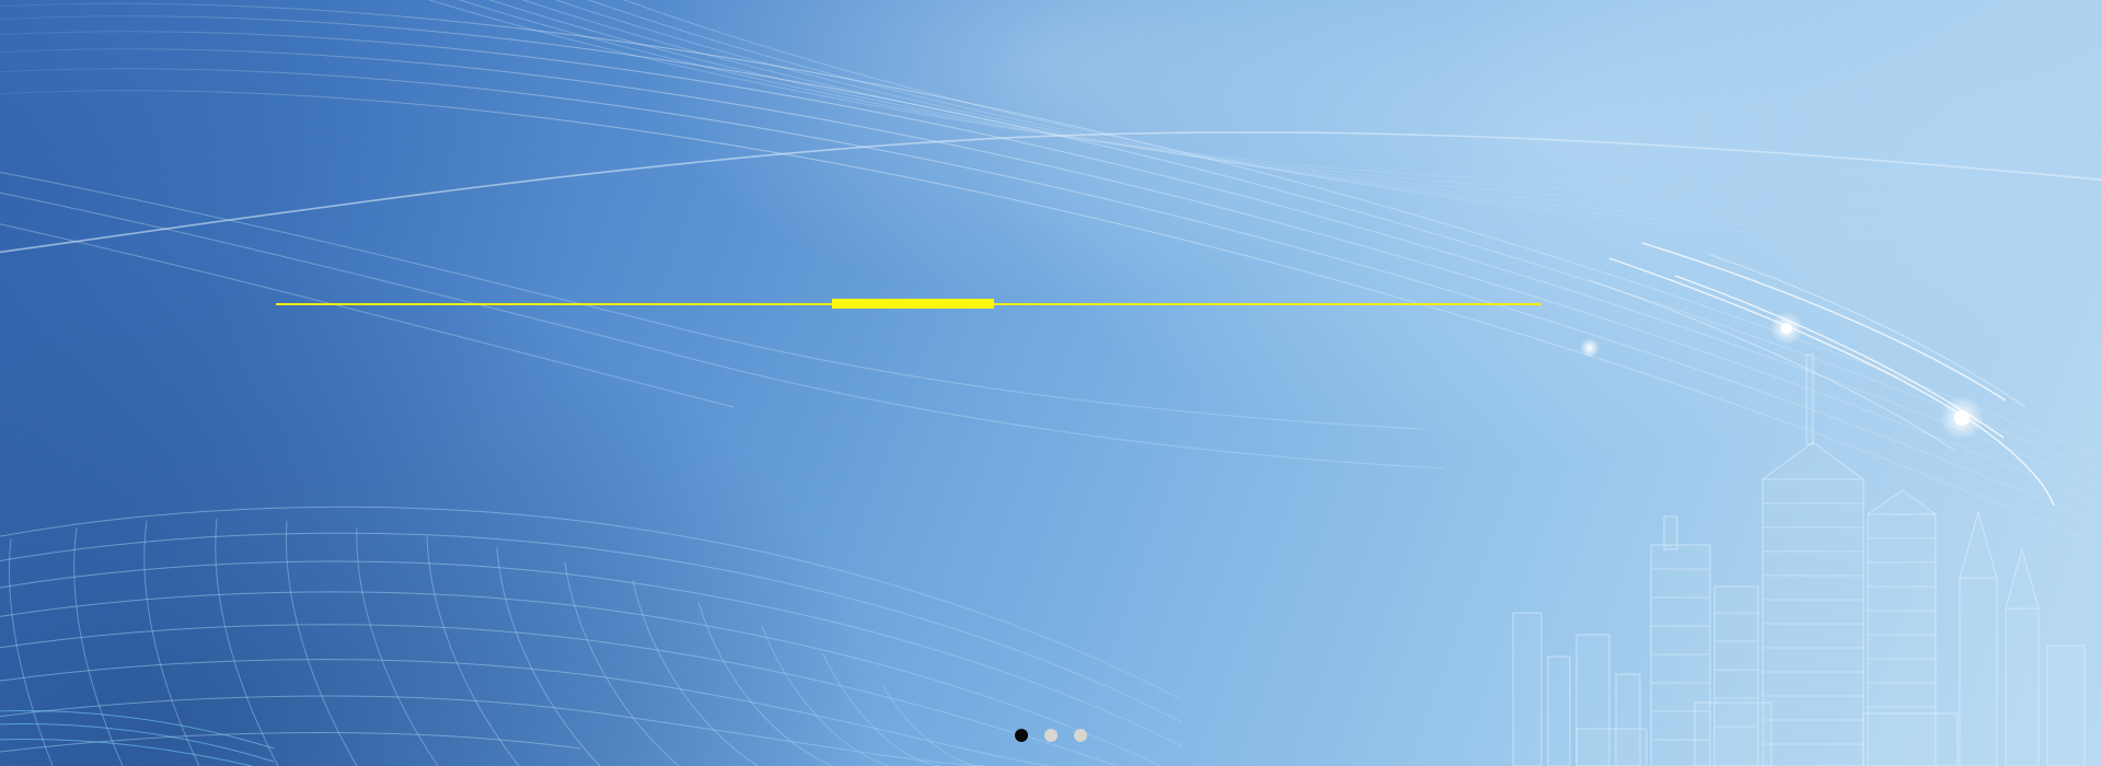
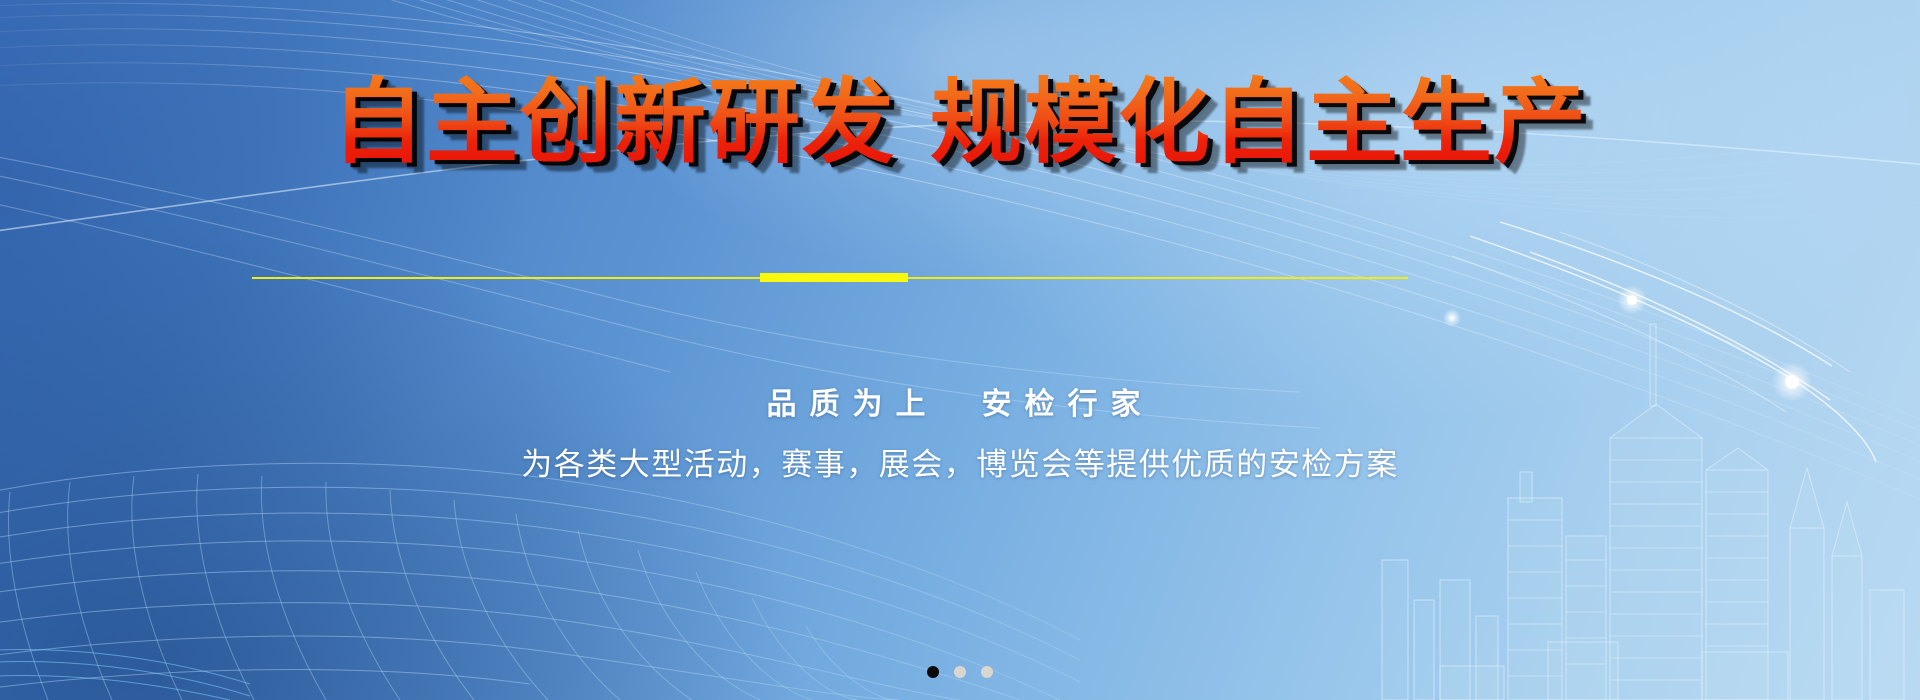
+ 自主创新研发 规模化自主生产
+ 品质为上 安检行家
+ 为各类大型活动，赛事，展会，博览会等提供优质的安检方案
